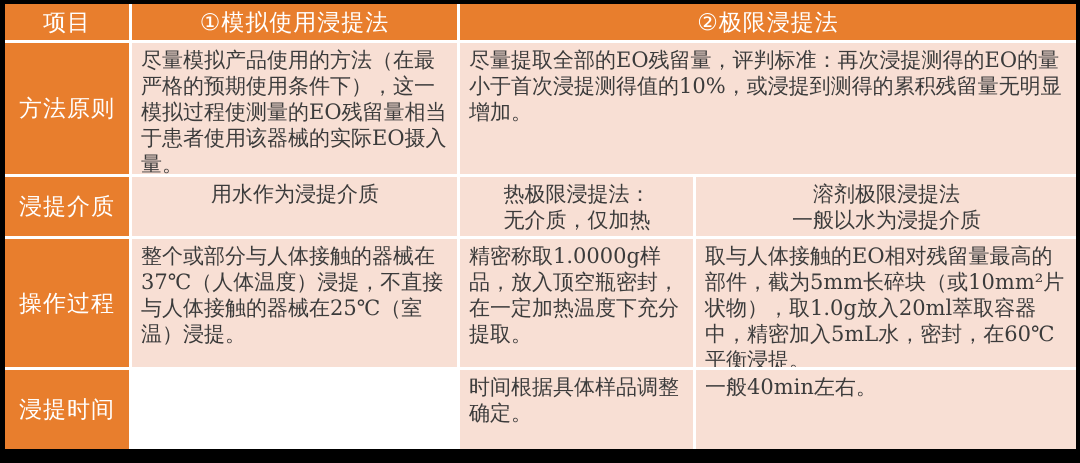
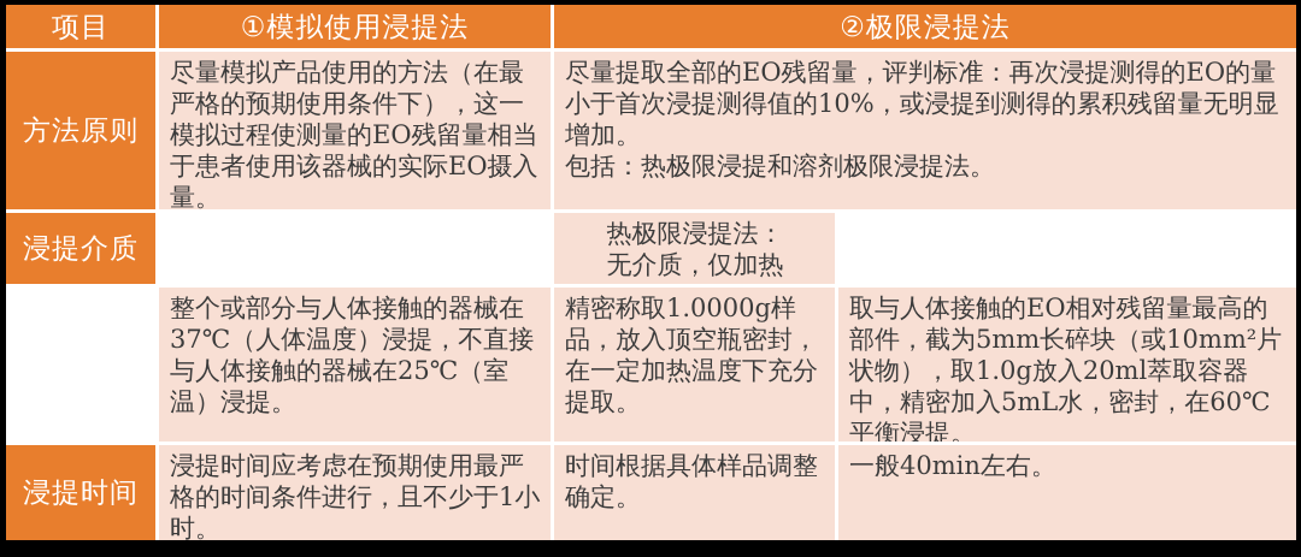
  项目
  ①模拟使用浸提法
  ②极限浸提法
  方法原则
  尽量模拟产品使用的方法（在最严格的预期使用条件下），这一模拟过程使测量的EO残留量相当于患者使用该器械的实际EO摄入量。
  尽量提取全部的EO残留量，评判标准：再次浸提测得的EO的量小于首次浸提测得值的10%，或浸提到测得的累积残留量无明显增加。
+ 包括：热极限浸提和溶剂极限浸提法。
  浸提介质
- 用水作为浸提介质
  热极限浸提法：
  无介质，仅加热
- 溶剂极限浸提法
- 一般以水为浸提介质
- 操作过程
  整个或部分与人体接触的器械在37℃（人体温度）浸提，不直接与人体接触的器械在25℃（室温）浸提。
  精密称取1.0000g样品，放入顶空瓶密封，在一定加热温度下充分提取。
  取与人体接触的EO相对残留量最高的部件，截为5mm长碎块（或10mm²片状物），取1.0g放入20ml萃取容器中，精密加入5mL水，密封，在60℃平衡浸提。
  浸提时间
+ 浸提时间应考虑在预期使用最严格的时间条件进行，且不少于1小时。
  时间根据具体样品调整确定。
  一般40min左右。
